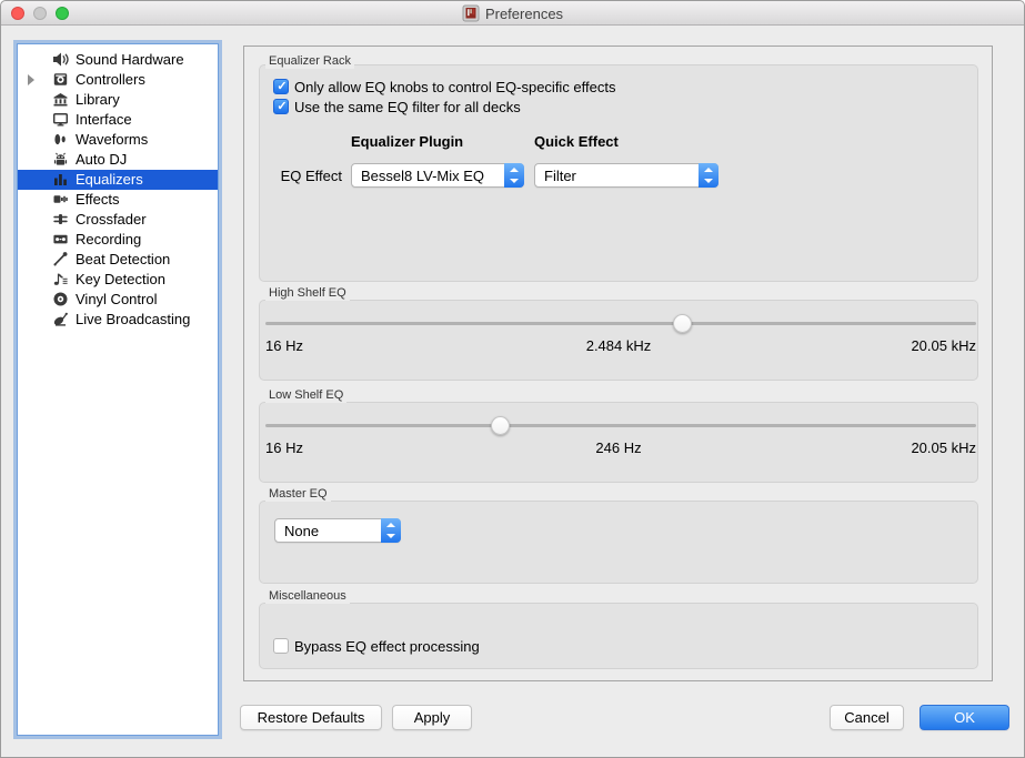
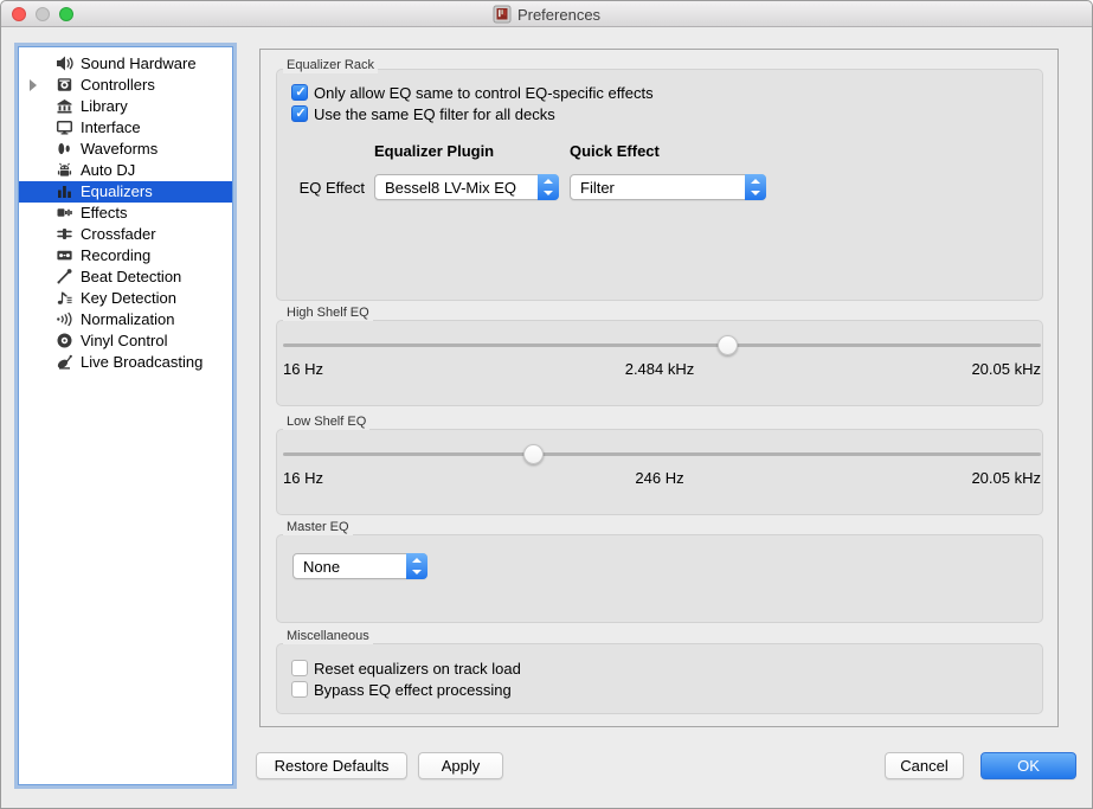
  Preferences
  Sound Hardware
  Controllers
  Library
  Interface
  Waveforms
  Auto DJ
  Equalizers
  Effects
  Crossfader
  Recording
  Beat Detection
  Key Detection
+ Normalization
  Vinyl Control
  Live Broadcasting
  Equalizer Rack
- Only allow EQ knobs to control EQ-specific effects
+ Only allow EQ same to control EQ-specific effects
  Use the same EQ filter for all decks
  Equalizer Plugin
  Quick Effect
  EQ Effect
  Bessel8 LV-Mix EQ
  Filter
  High Shelf EQ
  16 Hz
  2.484 kHz
  20.05 kHz
  Low Shelf EQ
  16 Hz
  246 Hz
  20.05 kHz
  Master EQ
  None
  Miscellaneous
+ Reset equalizers on track load
  Bypass EQ effect processing
  Restore Defaults
  Apply
  Cancel
  OK
